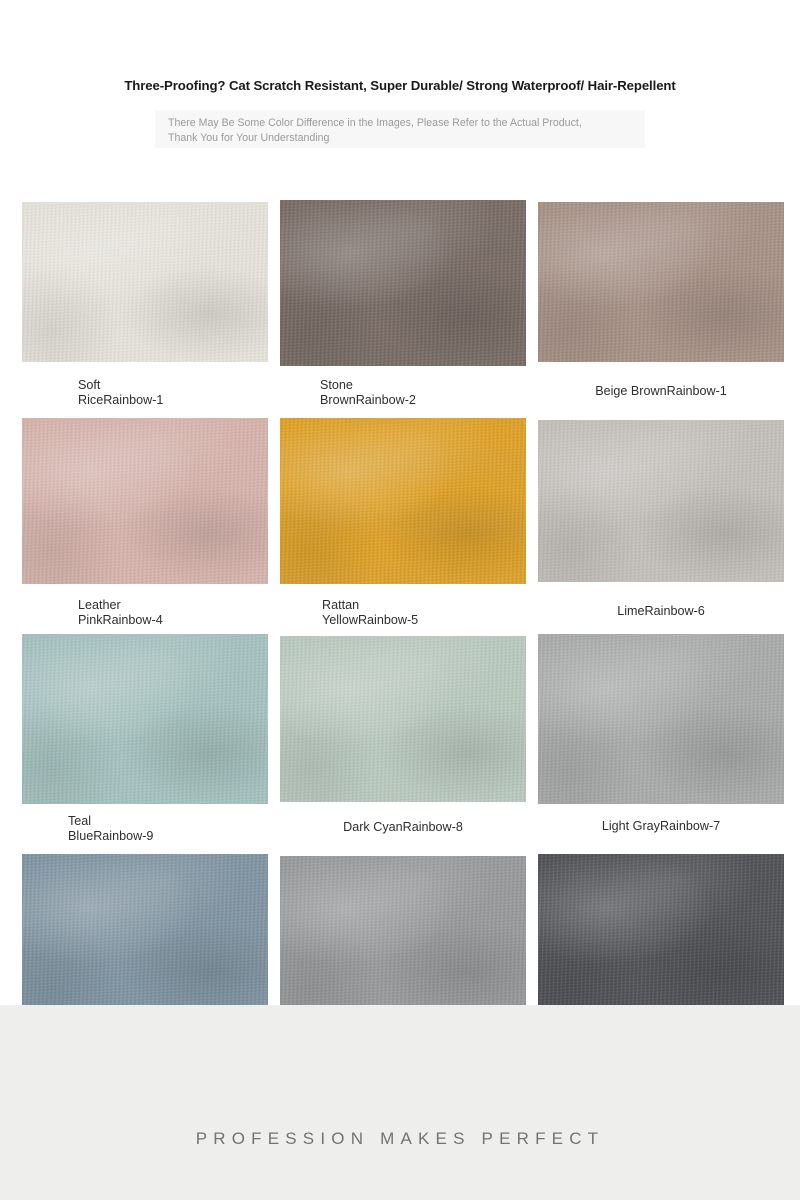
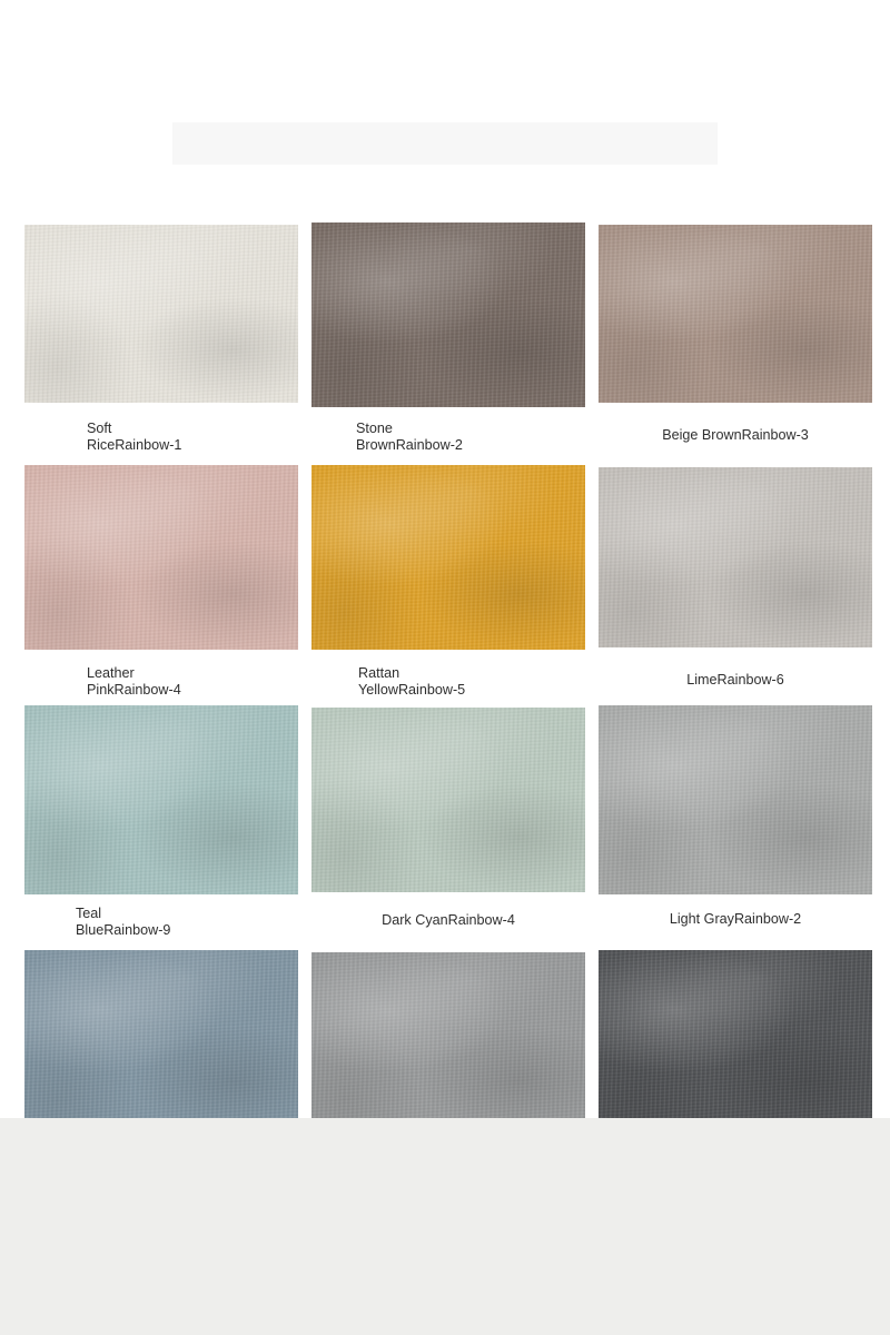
- Three-Proofing? Cat Scratch Resistant, Super Durable/ Strong Waterproof/ Hair-Repellent
- There May Be Some Color Difference in the Images, Please Refer to the Actual Product, Thank You for Your Understanding
  Soft
  RiceRainbow-1
  Stone
  BrownRainbow-2
- Beige BrownRainbow-1
+ Beige BrownRainbow-3
  Leather
  PinkRainbow-4
  Rattan
  YellowRainbow-5
  LimeRainbow-6
  Teal
  BlueRainbow-9
- Dark CyanRainbow-8
+ Dark CyanRainbow-4
- Light GrayRainbow-7
+ Light GrayRainbow-2
- PROFESSION MAKES PERFECT
